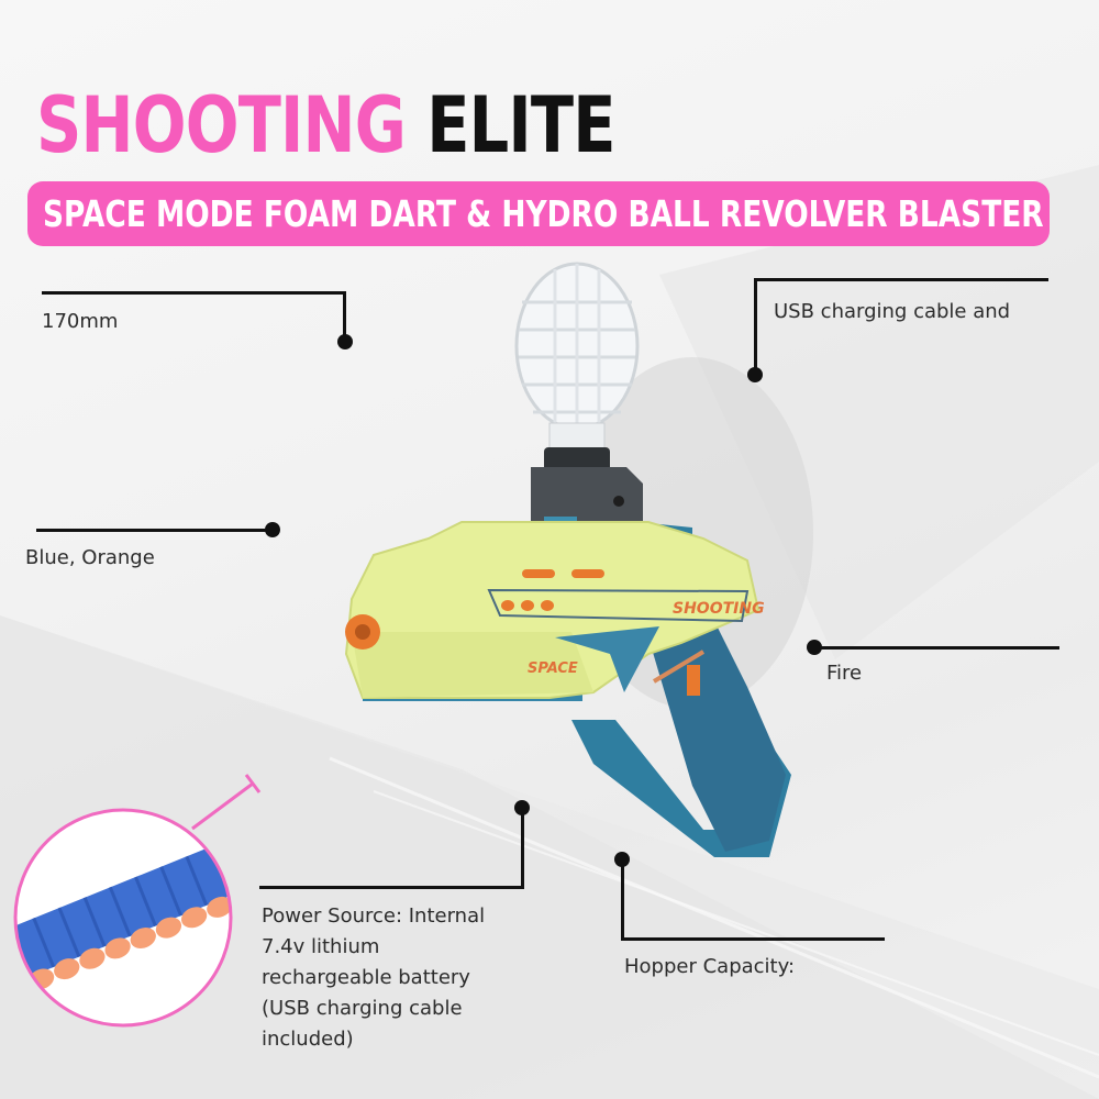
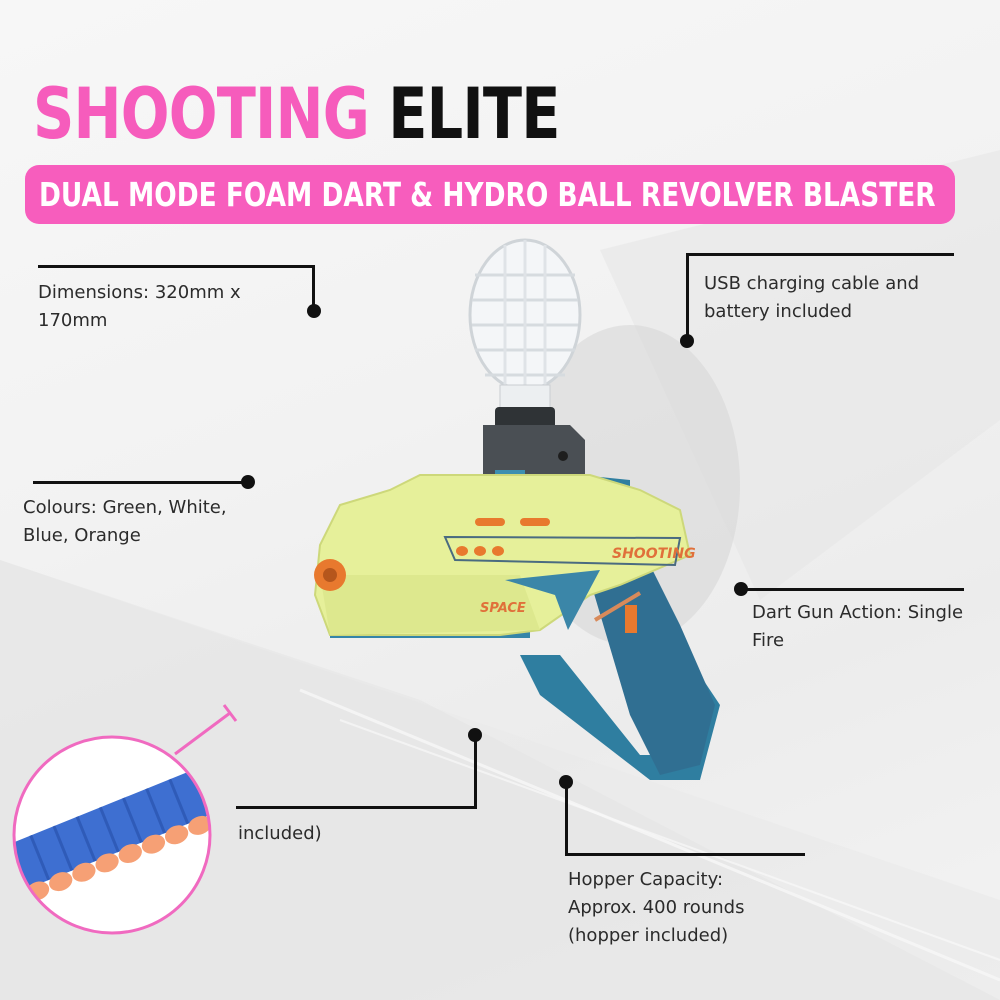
  SHOOTING ELITE
- SPACE MODE FOAM DART & HYDRO BALL REVOLVER BLASTER
+ DUAL MODE FOAM DART & HYDRO BALL REVOLVER BLASTER
  SHOOTING
  SPACE
+ Dimensions: 320mm x
  170mm
  USB charging cable and
+ battery included
+ Colours: Green, White,
  Blue, Orange
+ Dart Gun Action: Single
  Fire
- Power Source: Internal
- 7.4v lithium
- rechargeable battery
- (USB charging cable
  included)
  Hopper Capacity:
+ Approx. 400 rounds
+ (hopper included)
